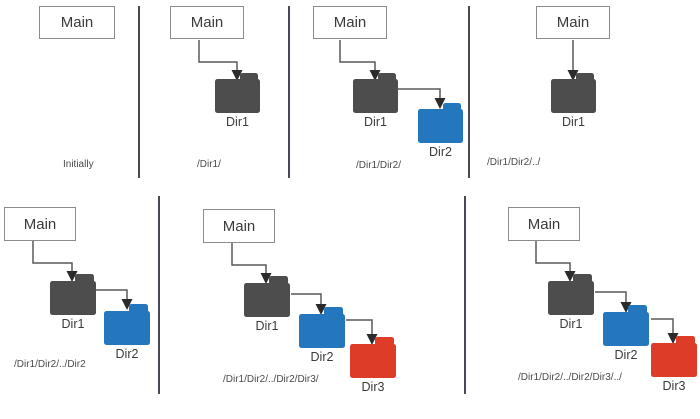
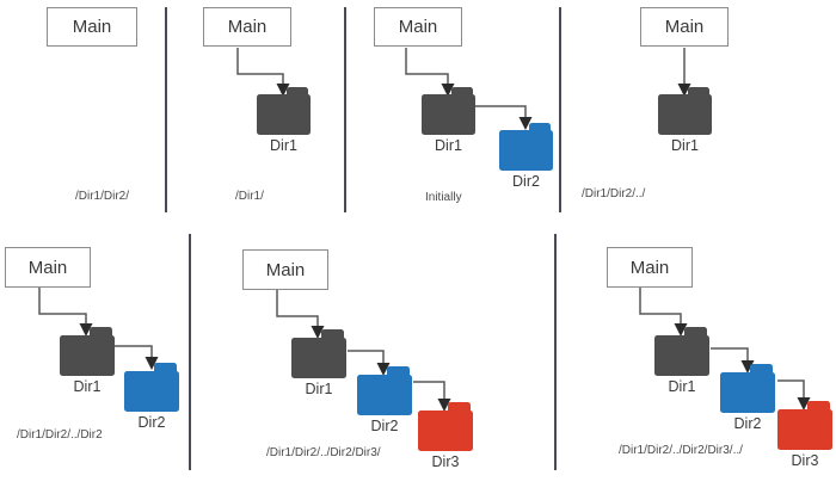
  Main
- Initially
+ /Dir1/Dir2/
  Main
  Dir1
  /Dir1/
  Main
  Dir1
  Dir2
- /Dir1/Dir2/
+ Initially
  Main
  Dir1
  /Dir1/Dir2/../
  Main
  Dir1
  Dir2
  /Dir1/Dir2/../Dir2
  Main
  Dir1
  Dir2
  Dir3
  /Dir1/Dir2/../Dir2/Dir3/
  Main
  Dir1
  Dir2
  Dir3
  /Dir1/Dir2/../Dir2/Dir3/../
